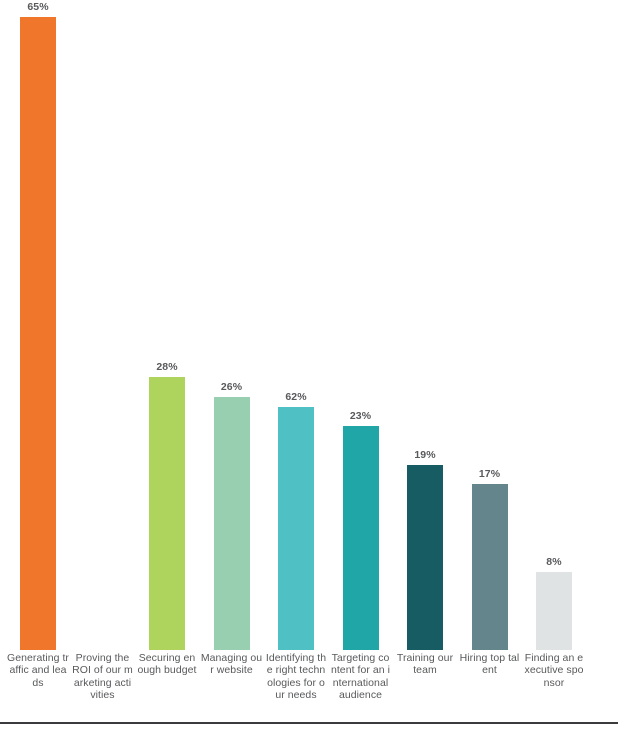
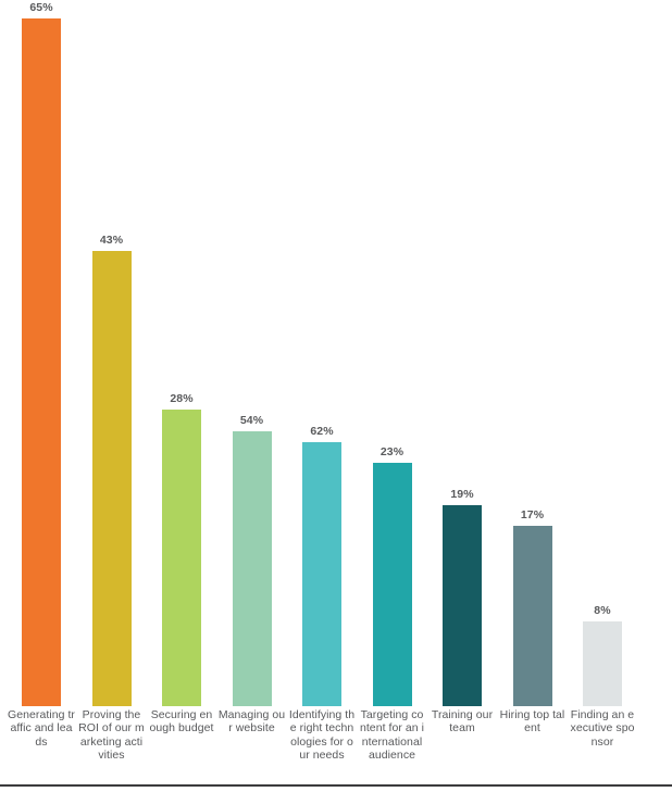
  65%
+ 43%
  28%
- 26%
+ 54%
  62%
  23%
  19%
  17%
  8%
  Generating traffic and leads
  Proving the ROI of our marketing activities
  Securing enough budget
  Managing our website
  Identifying the right technologies for our needs
  Targeting content for an international audience
  Training our team
  Hiring top talent
  Finding an executive sponsor
